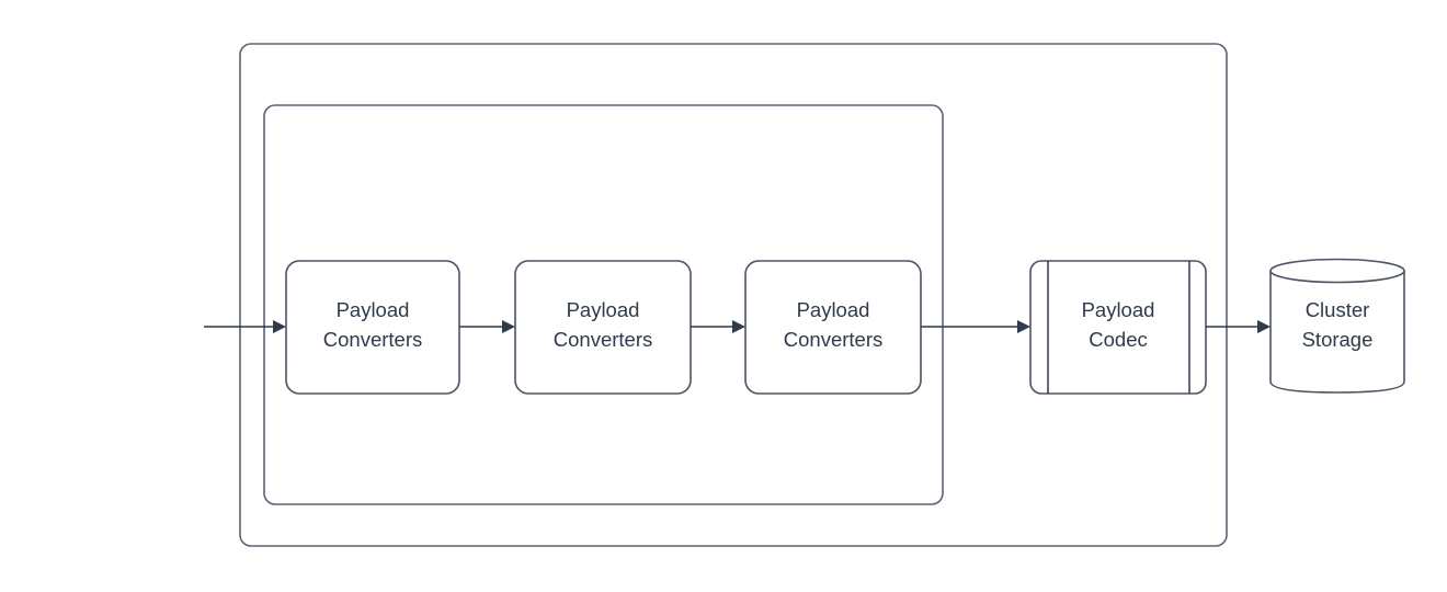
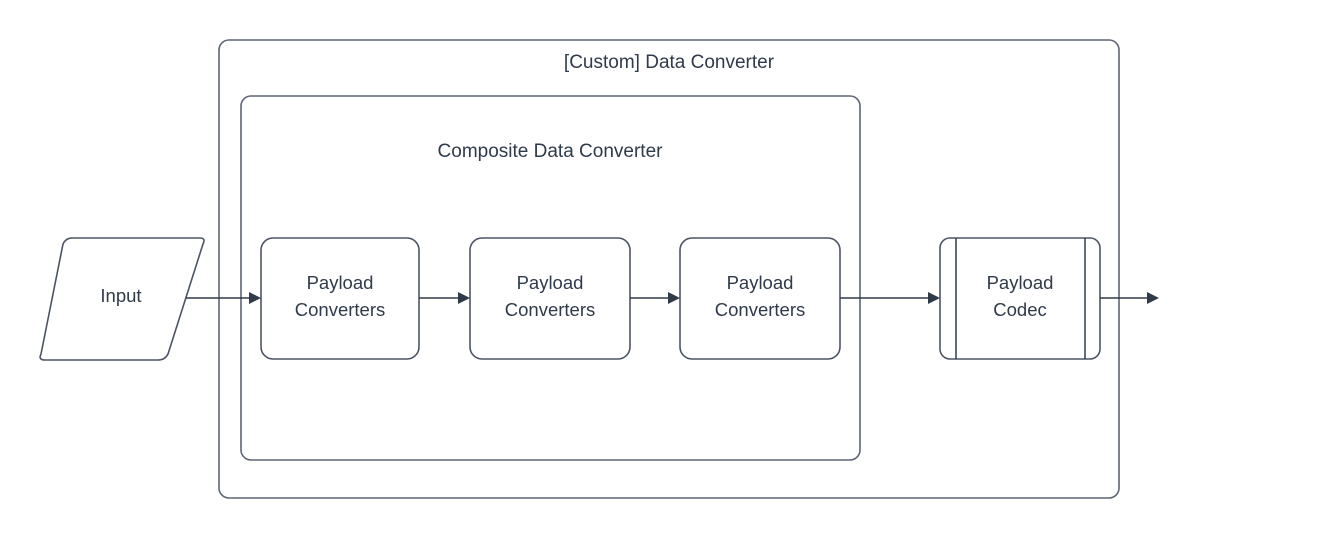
+ [Custom] Data Converter
+ Composite Data Converter
+ Input
  Payload
  Converters
  Payload
  Converters
  Payload
  Converters
  Payload
  Codec
- Cluster
- Storage
